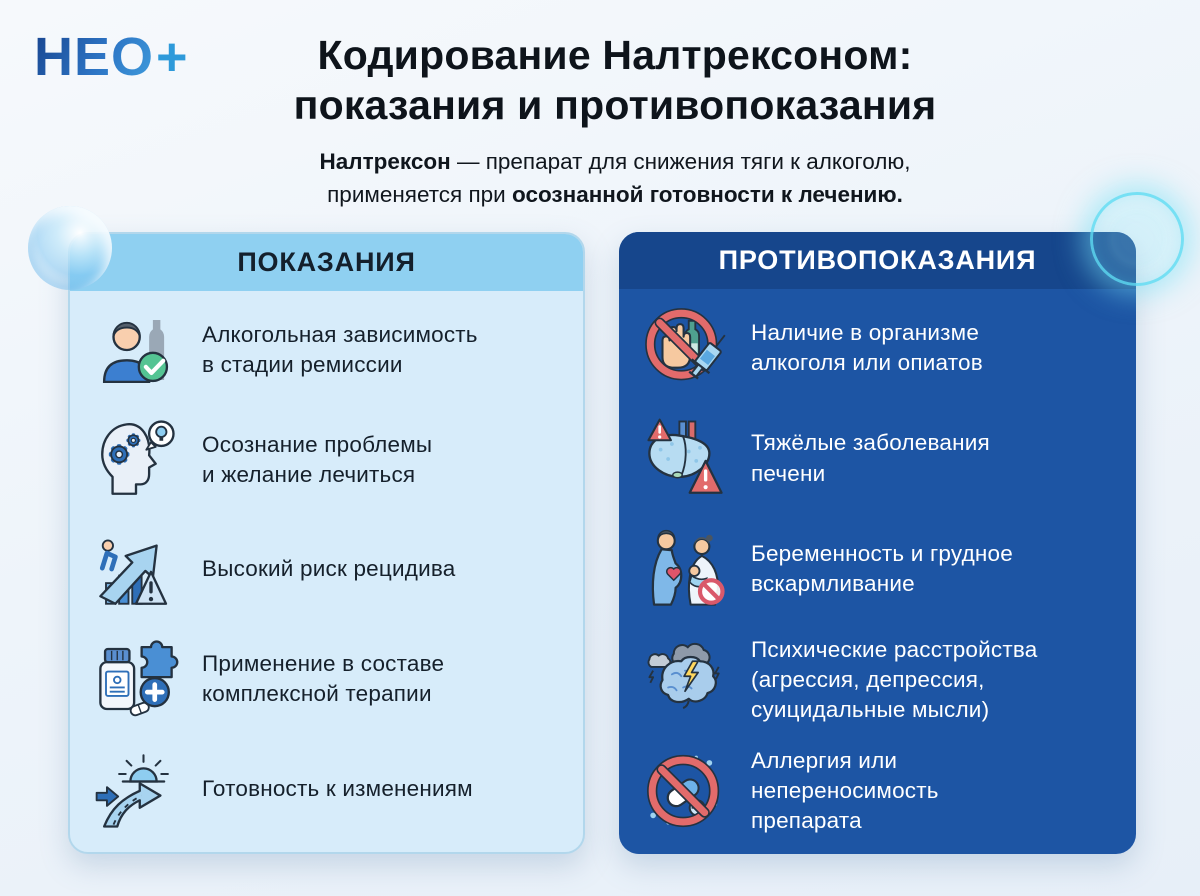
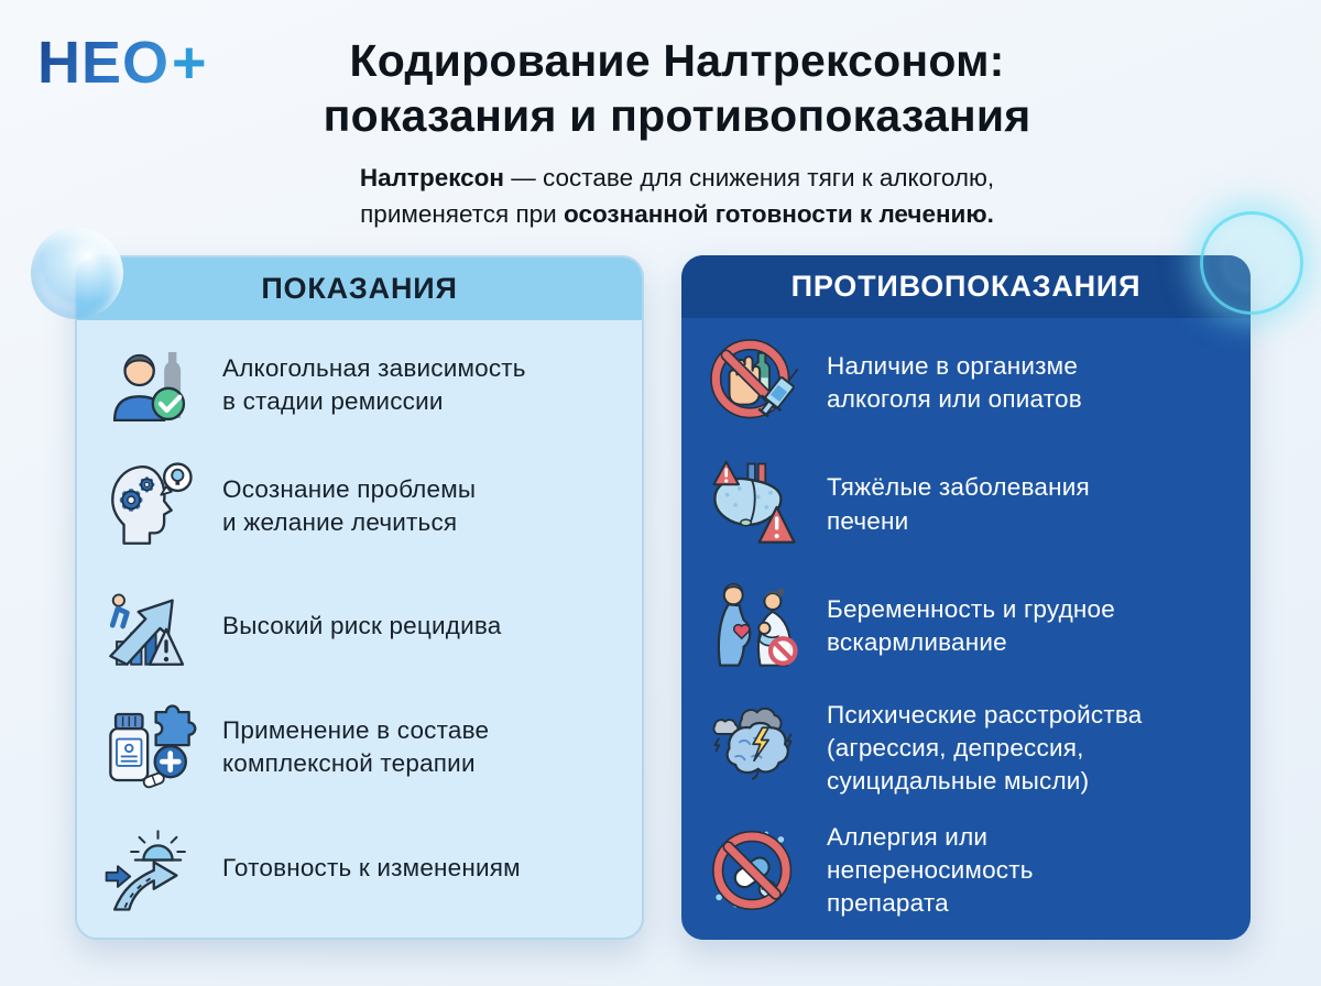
  НЕО+
  Кодирование Налтрексоном:
  показания и противопоказания
- Налтрексон — препарат для снижения тяги к алкоголю,
+ Налтрексон — составе для снижения тяги к алкоголю,
  применяется при осознанной готовности к лечению.
  ПОКАЗАНИЯ
  Алкогольная зависимость
  в стадии ремиссии
  Осознание проблемы
  и желание лечиться
  Высокий риск рецидива
  Применение в составе
  комплексной терапии
  Готовность к изменениям
  ПРОТИВОПОКАЗАНИЯ
  Наличие в организме
  алкоголя или опиатов
  Тяжёлые заболевания
  печени
  Беременность и грудное
  вскармливание
  Психические расстройства
  (агрессия, депрессия,
  суицидальные мысли)
  Аллергия или
  непереносимость
  препарата
